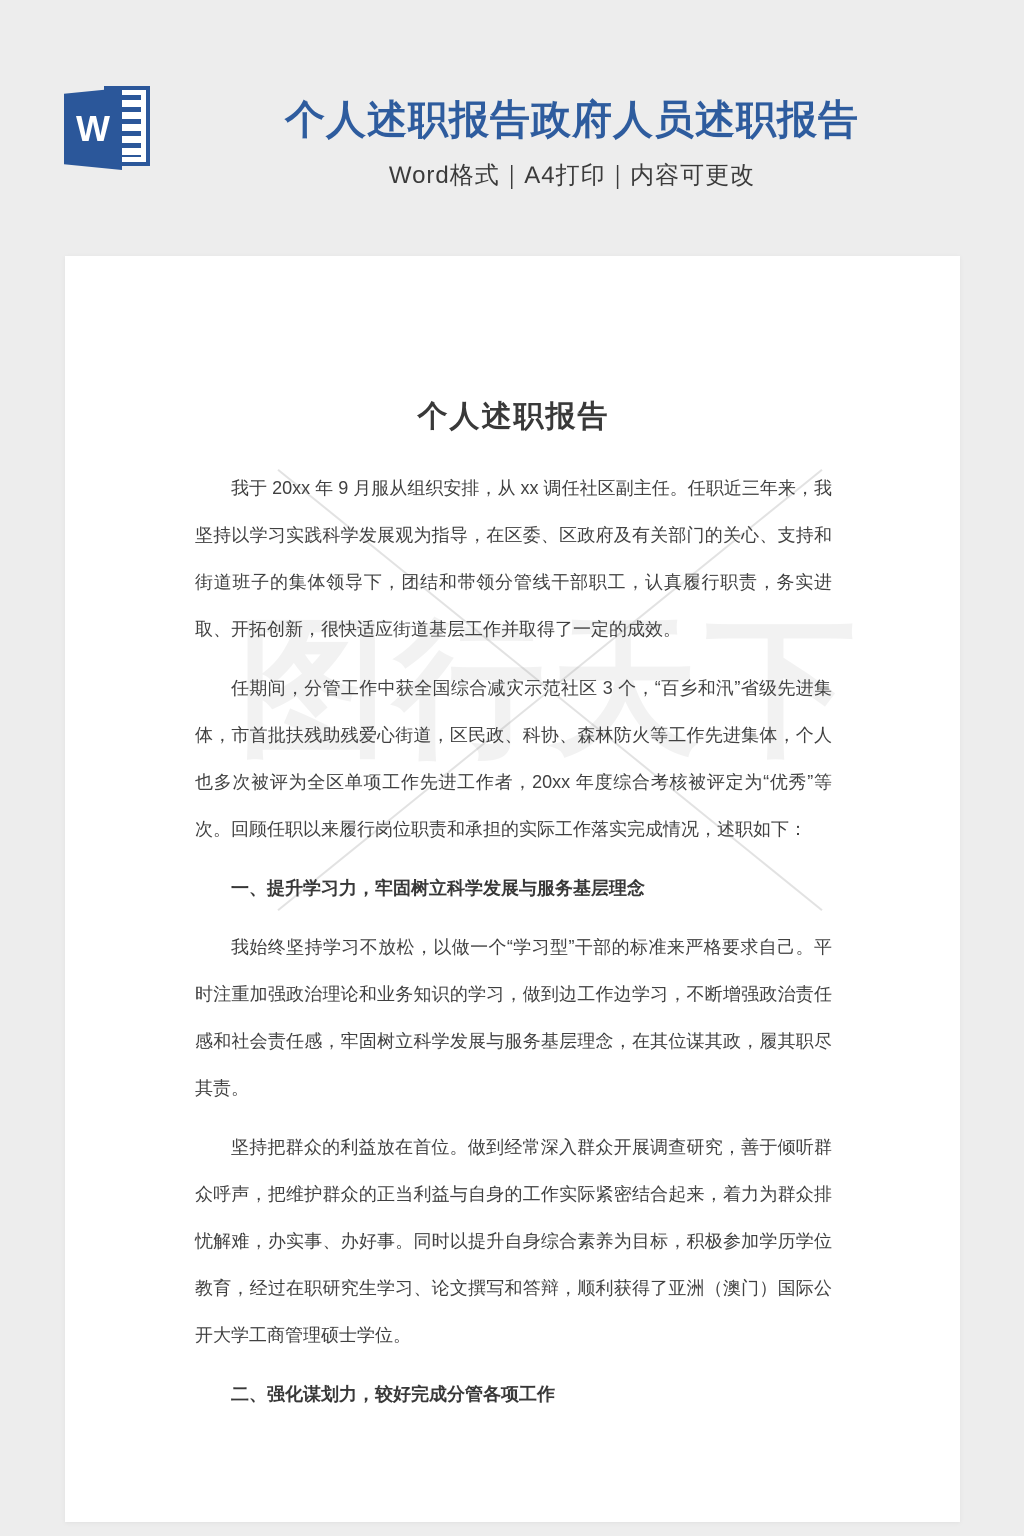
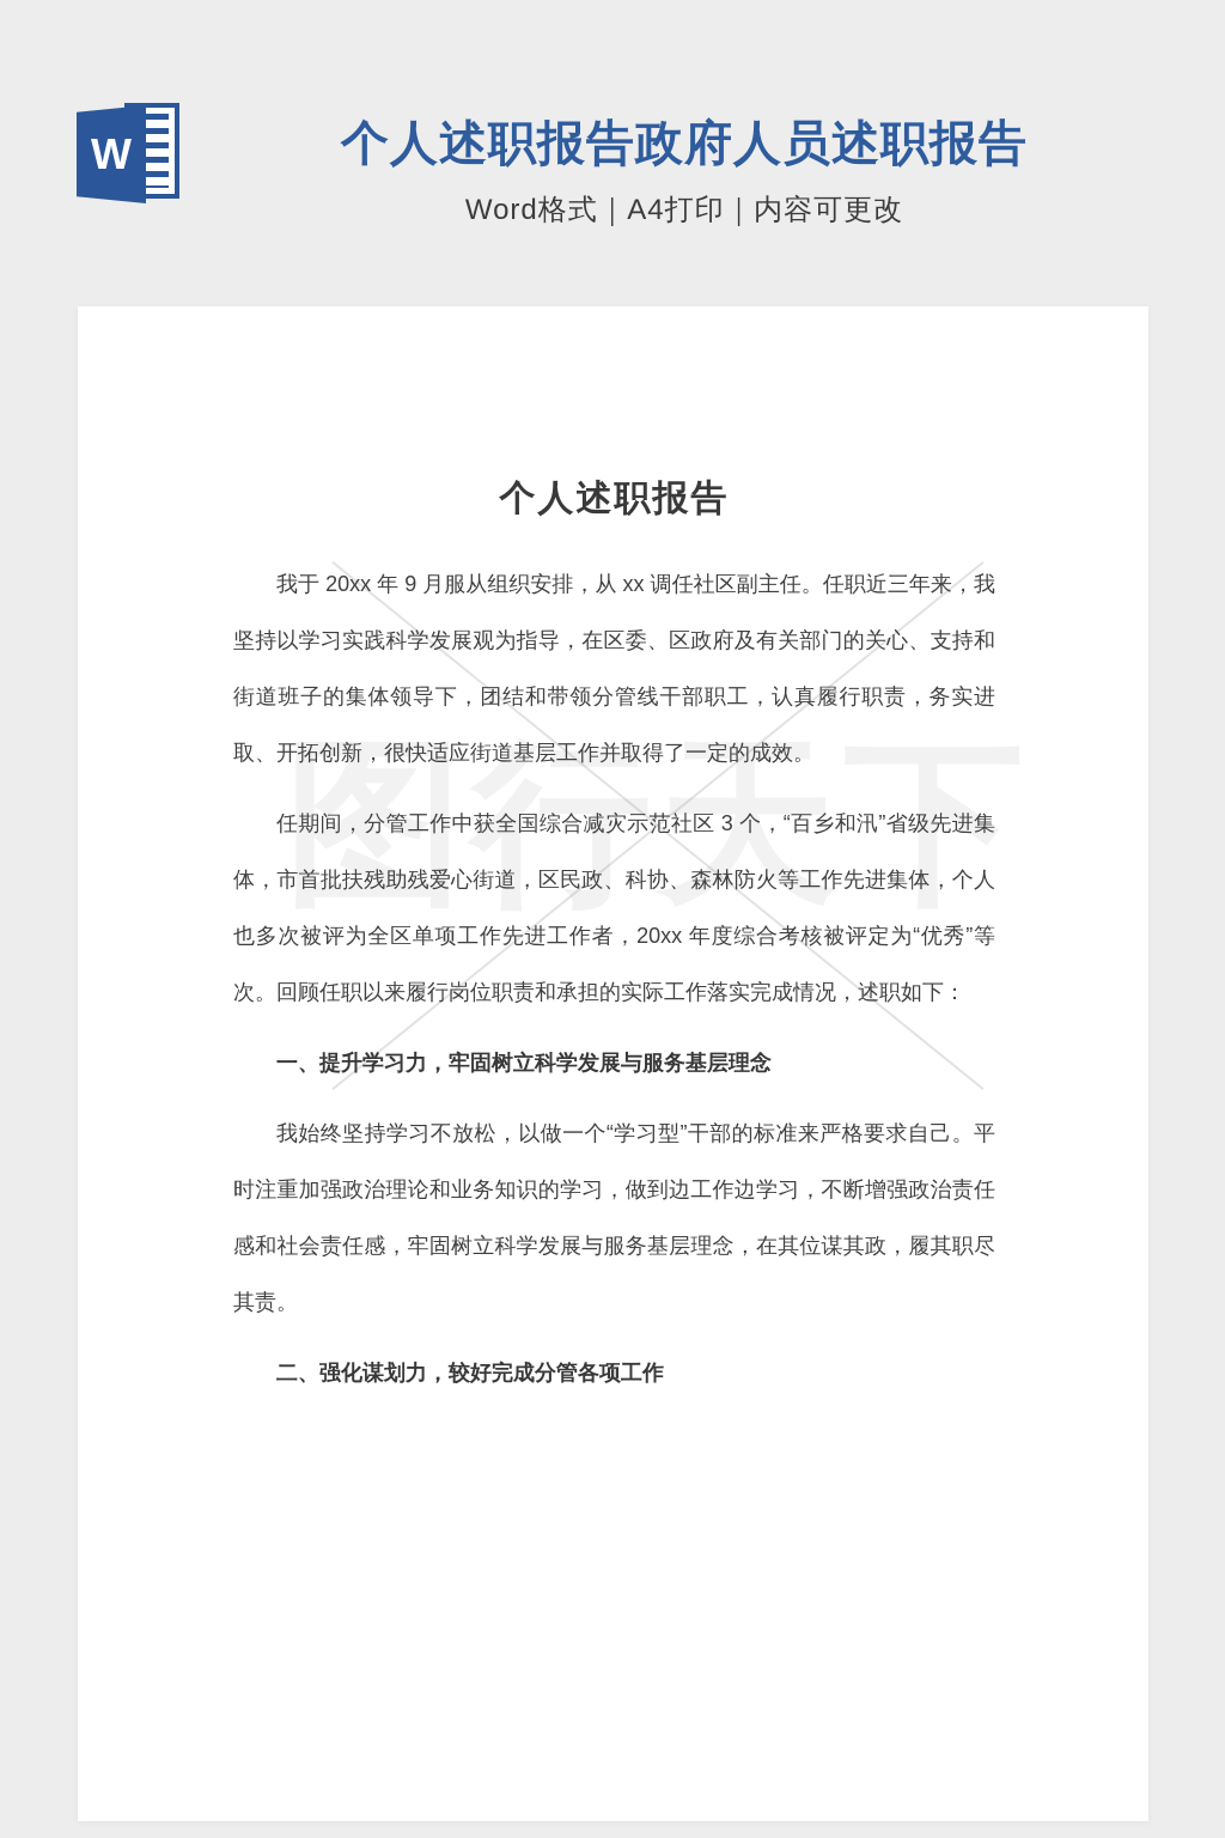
  W
  个人述职报告政府人员述职报告
  Word格式｜A4打印｜内容可更改
  图行天下
  个人述职报告
  我于 20xx 年 9 月服从组织安排，从 xx 调任社区副主任。任职近三年来，我坚持以学习实践科学发展观为指导，在区委、区政府及有关部门的关心、支持和街道班子的集体领导下，团结和带领分管线干部职工，认真履行职责，务实进取、开拓创新，很快适应街道基层工作并取得了一定的成效。
  任期间，分管工作中获全国综合减灾示范社区 3 个，“百乡和汛”省级先进集体，市首批扶残助残爱心街道，区民政、科协、森林防火等工作先进集体，个人也多次被评为全区单项工作先进工作者，20xx 年度综合考核被评定为“优秀”等次。回顾任职以来履行岗位职责和承担的实际工作落实完成情况，述职如下：
  一、提升学习力，牢固树立科学发展与服务基层理念
  我始终坚持学习不放松，以做一个“学习型”干部的标准来严格要求自己。平时注重加强政治理论和业务知识的学习，做到边工作边学习，不断增强政治责任感和社会责任感，牢固树立科学发展与服务基层理念，在其位谋其政，履其职尽其责。
- 坚持把群众的利益放在首位。做到经常深入群众开展调查研究，善于倾听群众呼声，把维护群众的正当利益与自身的工作实际紧密结合起来，着力为群众排忧解难，办实事、办好事。同时以提升自身综合素养为目标，积极参加学历学位教育，经过在职研究生学习、论文撰写和答辩，顺利获得了亚洲（澳门）国际公开大学工商管理硕士学位。
  二、强化谋划力，较好完成分管各项工作
